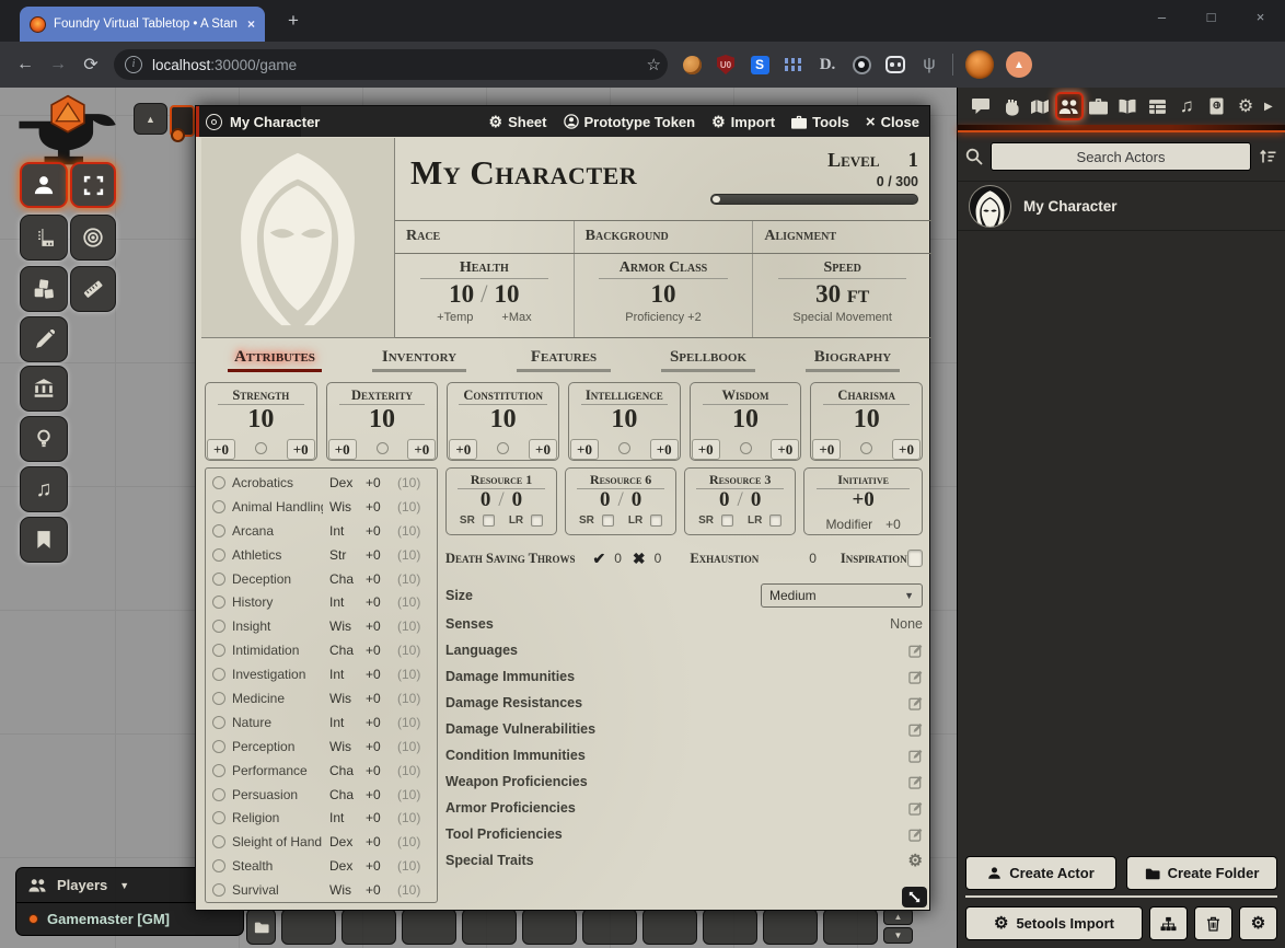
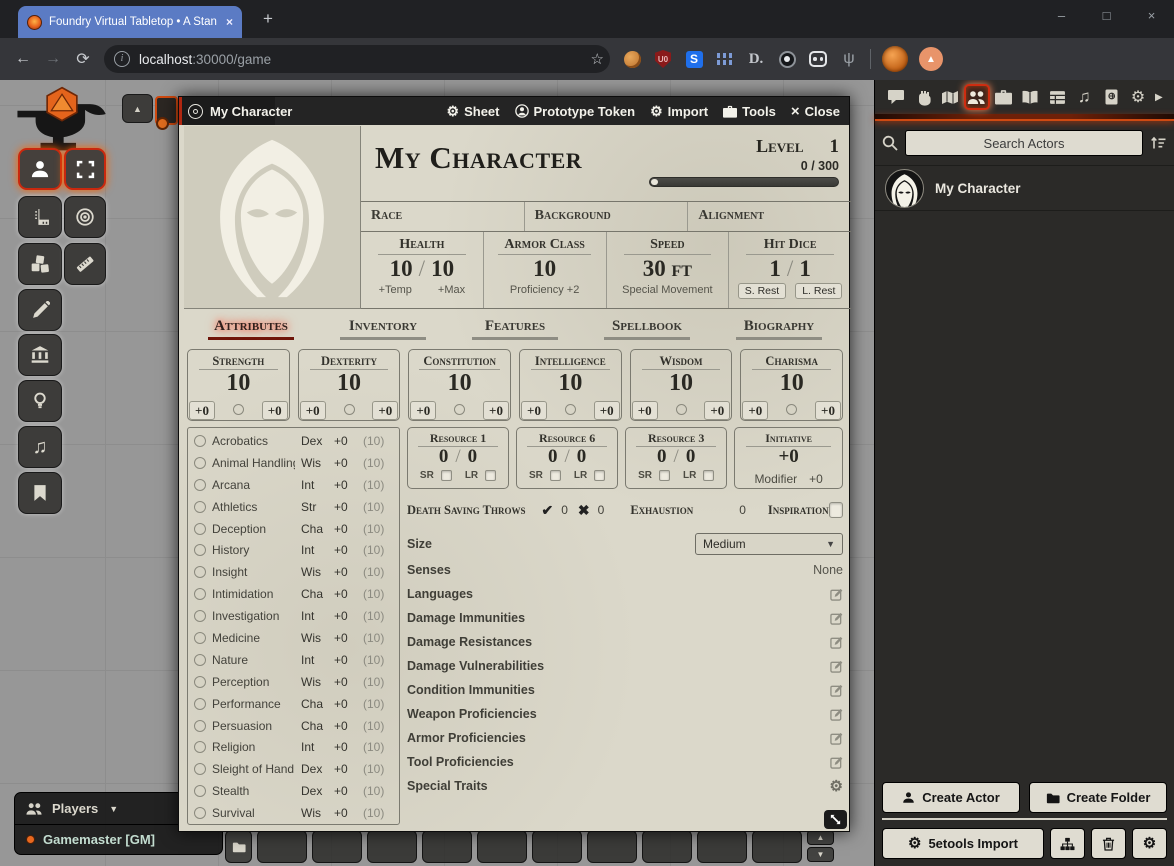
  Foundry Virtual Tabletop • A Stan
  ×
  +
  –
  □
  ×
  ←
  →
  ⟳
  i
  localhost:30000/game
  ☆
  U0
  S
  D.
  ψ
  ▲
  ▲
  ♫
  Players
  ▼
  Gamemaster [GM]
  ▲
  ▼
  My Character
  ⚙
  Sheet
  Prototype Token
  ⚙
  Import
  Tools
  ×
  Close
  My Character
  Level
  1
  0 / 300
  Race
  Background
  Alignment
  Health
  10 / 10
  +Temp
  +Max
  Armor Class
  10
  Proficiency +2
  Speed
  30 ft
  Special Movement
+ Hit Dice
+ 1 / 1
+ S. Rest
+ L. Rest
  Attributes
  Inventory
  Features
  Spellbook
  Biography
  Strength
  10
  +0
  +0
  Dexterity
  10
  +0
  +0
  Constitution
  10
  +0
  +0
  Intelligence
  10
  +0
  +0
  Wisdom
  10
  +0
  +0
  Charisma
  10
  +0
  +0
  Acrobatics
  Dex
  +0
  (10)
  Animal Handlin
  Wis
  +0
  (10)
  Arcana
  Int
  +0
  (10)
  Athletics
  Str
  +0
  (10)
  Deception
  Cha
  +0
  (10)
  History
  Int
  +0
  (10)
  Insight
  Wis
  +0
  (10)
  Intimidation
  Cha
  +0
  (10)
  Investigation
  Int
  +0
  (10)
  Medicine
  Wis
  +0
  (10)
  Nature
  Int
  +0
  (10)
  Perception
  Wis
  +0
  (10)
  Performance
  Cha
  +0
  (10)
  Persuasion
  Cha
  +0
  (10)
  Religion
  Int
  +0
  (10)
  Sleight of Hand
  Dex
  +0
  (10)
  Stealth
  Dex
  +0
  (10)
  Survival
  Wis
  +0
  (10)
  Resource 1
  0 / 0
  SR
  LR
  Resource 6
  0 / 0
  SR
  LR
  Resource 3
  0 / 0
  SR
  LR
  Initiative
  +0
  Modifier
  +0
  Death Saving Throws
  ✔
  0
  ✖
  0
  Exhaustion
  0
  Inspiration
  Size
  Medium
  ▼
  Senses
  None
  Languages
  Damage Immunities
  Damage Resistances
  Damage Vulnerabilities
  Condition Immunities
  Weapon Proficiencies
  Armor Proficiencies
  Tool Proficiencies
  Special Traits
  ⚙
  ♫
  ⚙
  ▶
  Search Actors
  My Character
  Create Actor
  Create Folder
  ⚙
  5etools Import
  ⚙
